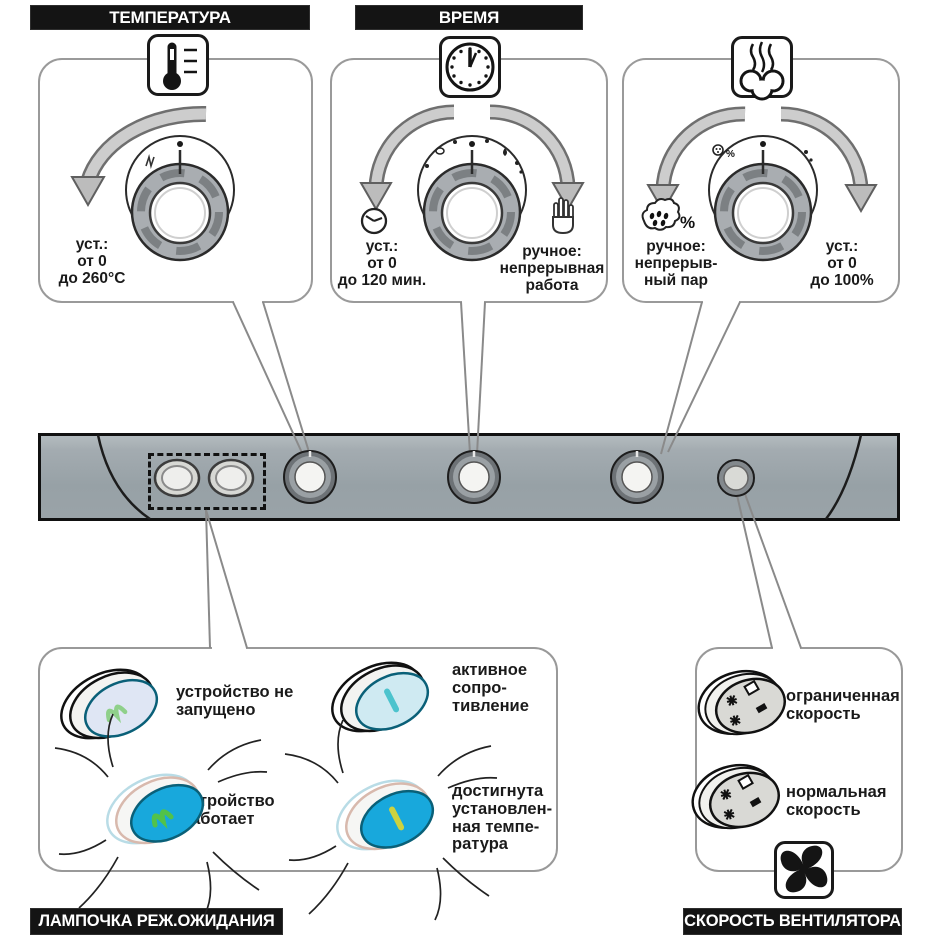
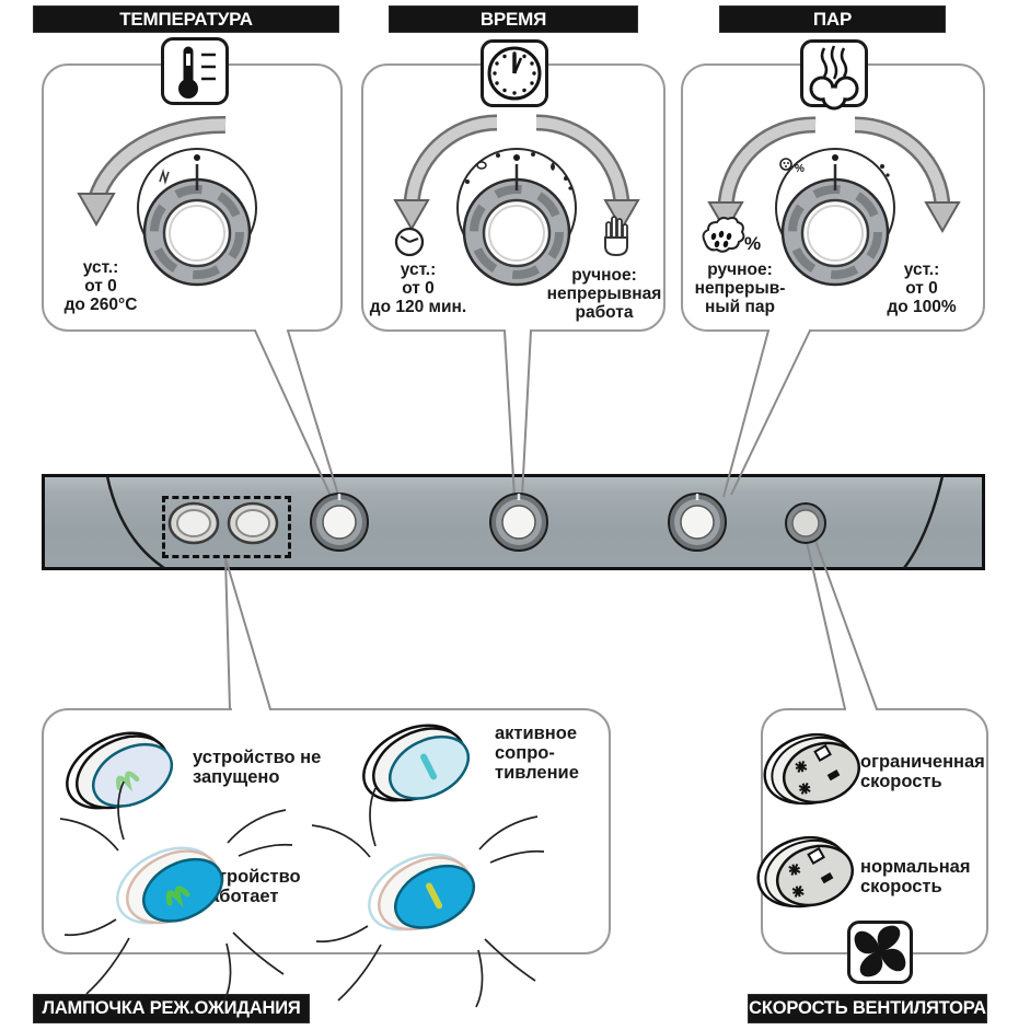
  ТЕМПЕРАТУРА
  ВРЕМЯ
+ ПАР
  уст.:
  от 0
  до 260°C
  уст.:
  от 0
  до 120 мин.
  ручное:
  непрерывная
  работа
  ручное:
  непрерыв-
  ный пар
  уст.:
  от 0
  до 100%
  устройство не
  запущено
  ройство
  ботает
  активное
  сопро-
  тивление
- достигнута
- установлен-
- ная темпе-
- ратура
  ограниченная
  скорость
  нормальная
  скорость
  ЛАМПОЧКА РЕЖ.ОЖИДАНИЯ
  СКОРОСТЬ ВЕНТИЛЯТОРА
  %
  %
